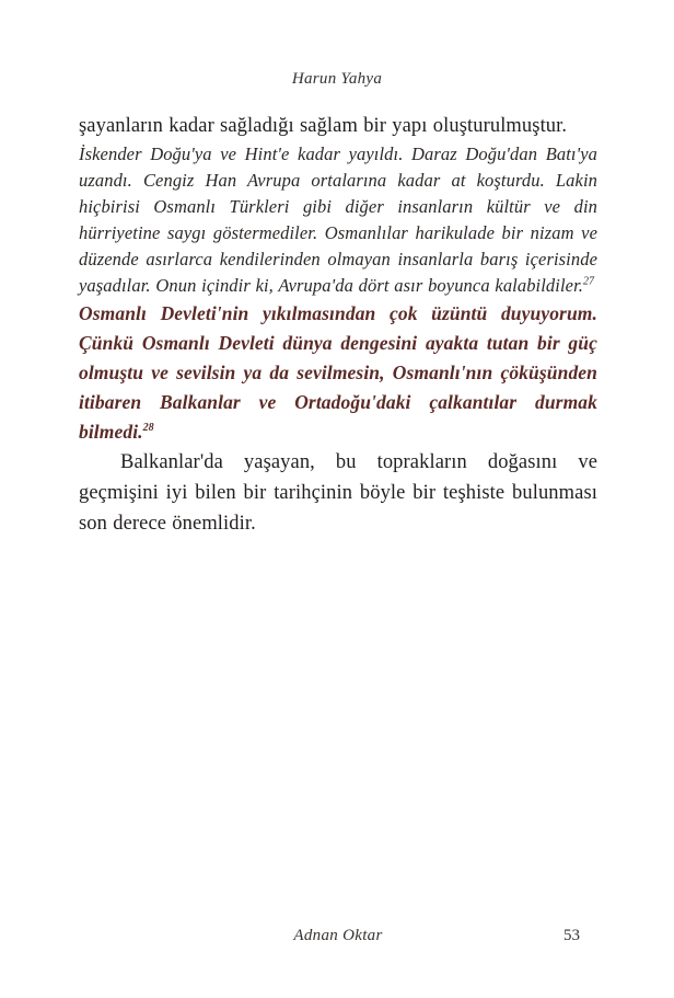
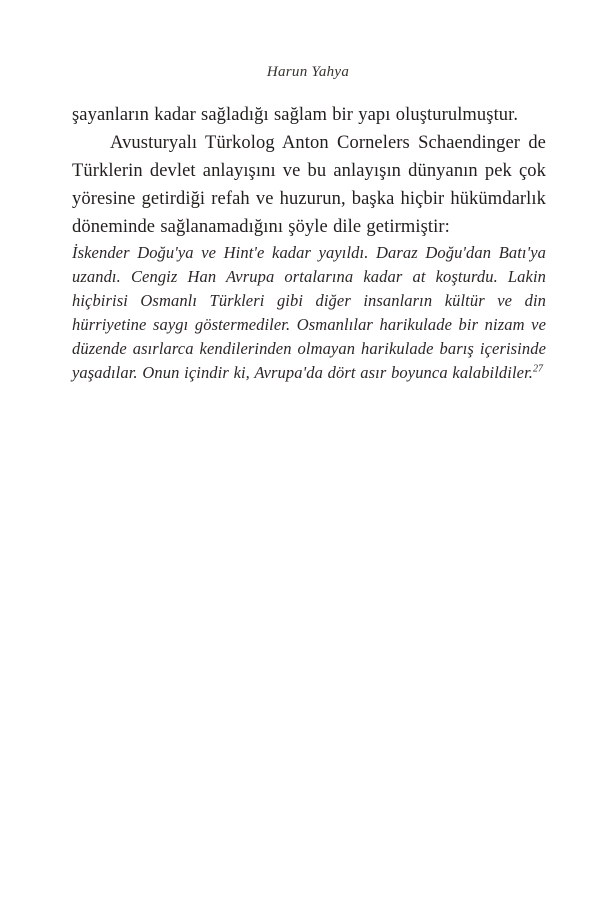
  Harun Yahya
  şayanların kadar sağladığı sağlam bir yapı oluşturulmuştur.
+ Avusturyalı Türkolog Anton Cornelers Schaendinger de Türklerin devlet anlayışını ve bu anlayışın dünyanın pek çok yöresine getirdiği refah ve huzurun, başka hiçbir hükümdarlık döneminde sağlanamadığını şöyle dile getirmiştir:
- İskender Doğu'ya ve Hint'e kadar yayıldı. Daraz Doğu'dan Batı'ya uzandı. Cengiz Han Avrupa ortalarına kadar at koşturdu. Lakin hiçbirisi Osmanlı Türkleri gibi diğer insanların kültür ve din hürriyetine saygı göstermediler. Osmanlılar harikulade bir nizam ve düzende asırlarca kendilerinden olmayan insanlarla barış içerisinde yaşadılar. Onun içindir ki, Avrupa'da dört asır boyunca kalabildiler.27
+ İskender Doğu'ya ve Hint'e kadar yayıldı. Daraz Doğu'dan Batı'ya uzandı. Cengiz Han Avrupa ortalarına kadar at koşturdu. Lakin hiçbirisi Osmanlı Türkleri gibi diğer insanların kültür ve din hürriyetine saygı göstermediler. Osmanlılar harikulade bir nizam ve düzende asırlarca kendilerinden olmayan harikulade barış içerisinde yaşadılar. Onun içindir ki, Avrupa'da dört asır boyunca kalabildiler.27
- Osmanlı Devleti'nin yıkılmasından çok üzüntü duyuyorum. Çünkü Osmanlı Devleti dünya dengesini ayakta tutan bir güç olmuştu ve sevilsin ya da sevilmesin, Osmanlı'nın çöküşünden itibaren Balkanlar ve Ortadoğu'daki çalkantılar durmak bilmedi.28
- Balkanlar'da yaşayan, bu toprakların doğasını ve geçmişini iyi bilen bir tarihçinin böyle bir teşhiste bulunması son derece önemlidir.
- Adnan Oktar
- 53
